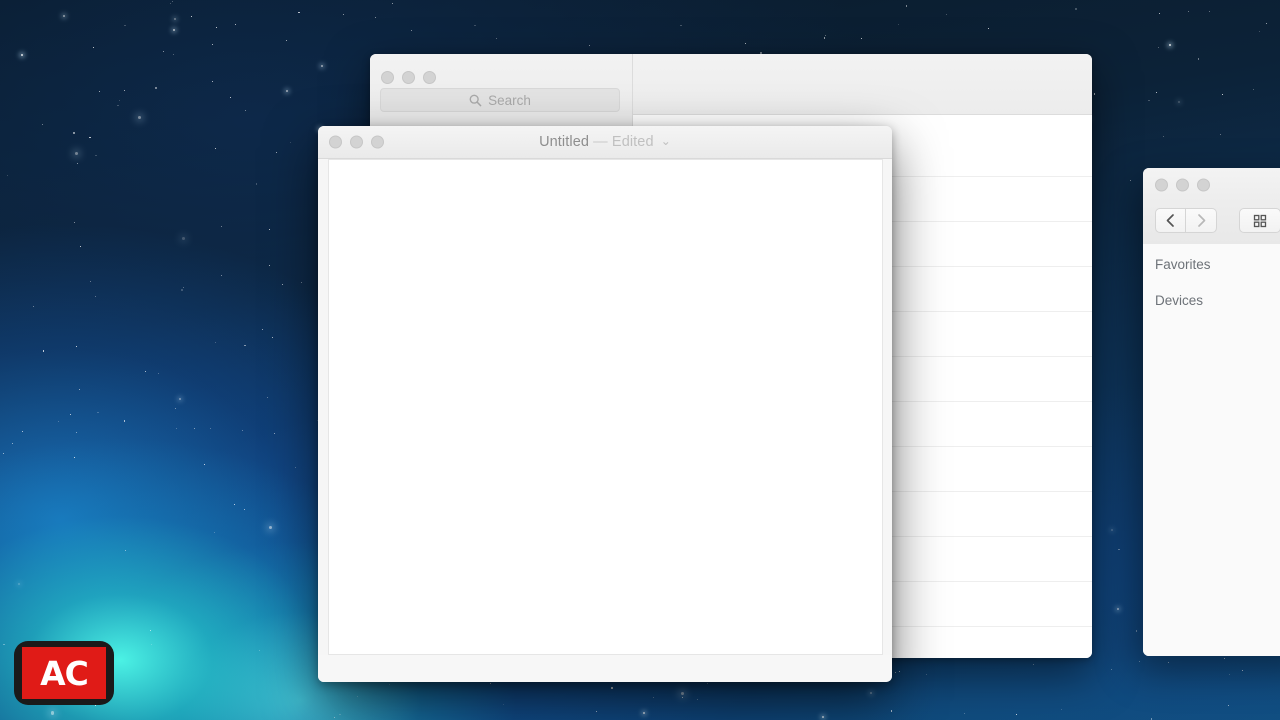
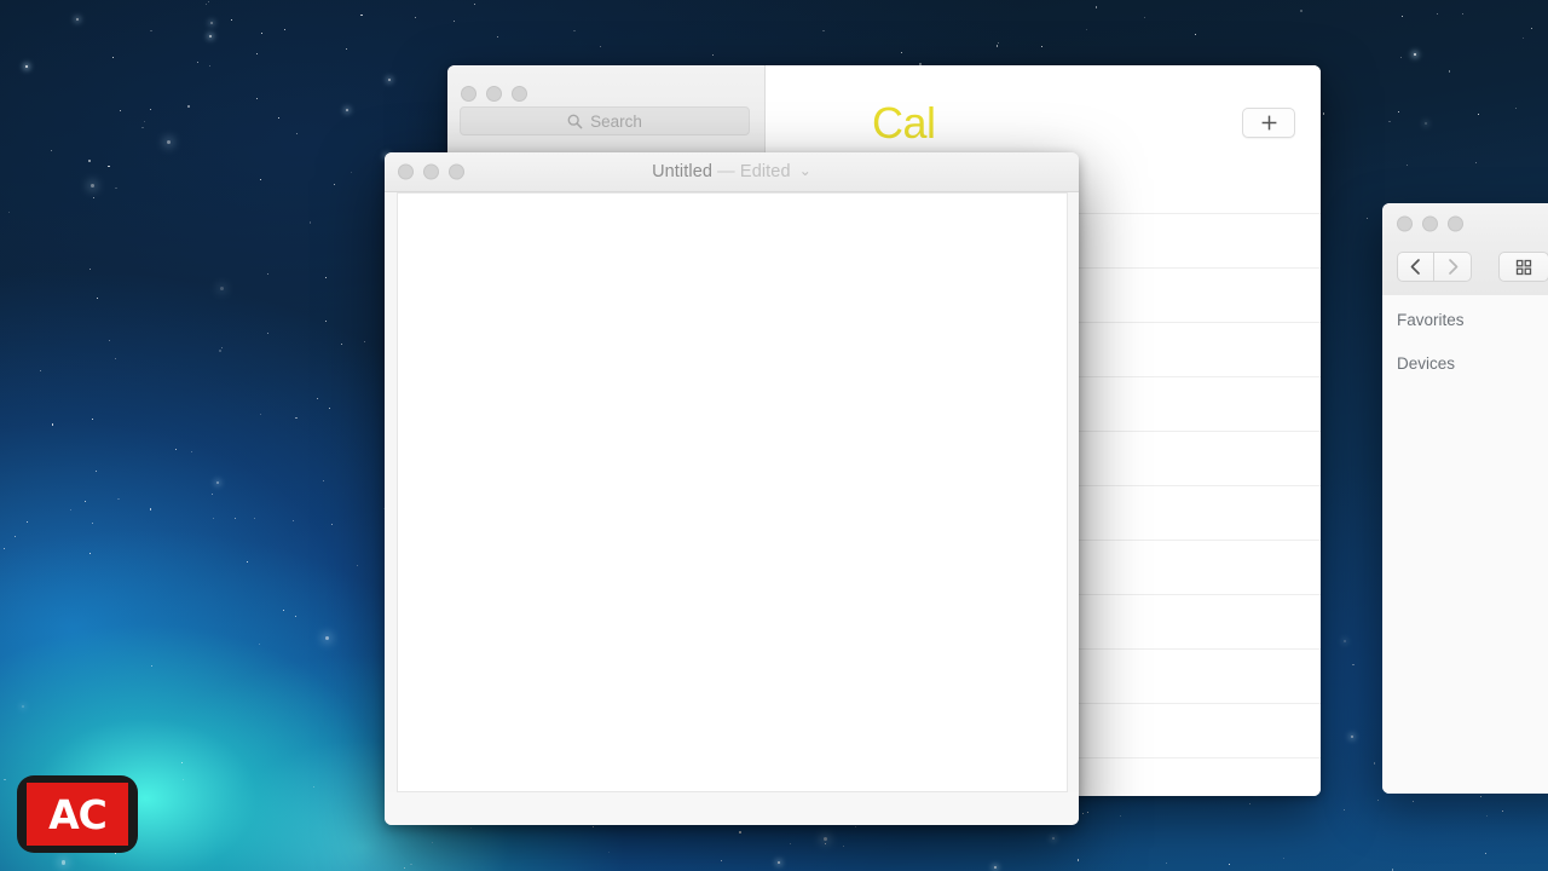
  Search
+ Cal
  Favorites
  Devices
  Untitled Edited ⌄
  AC
